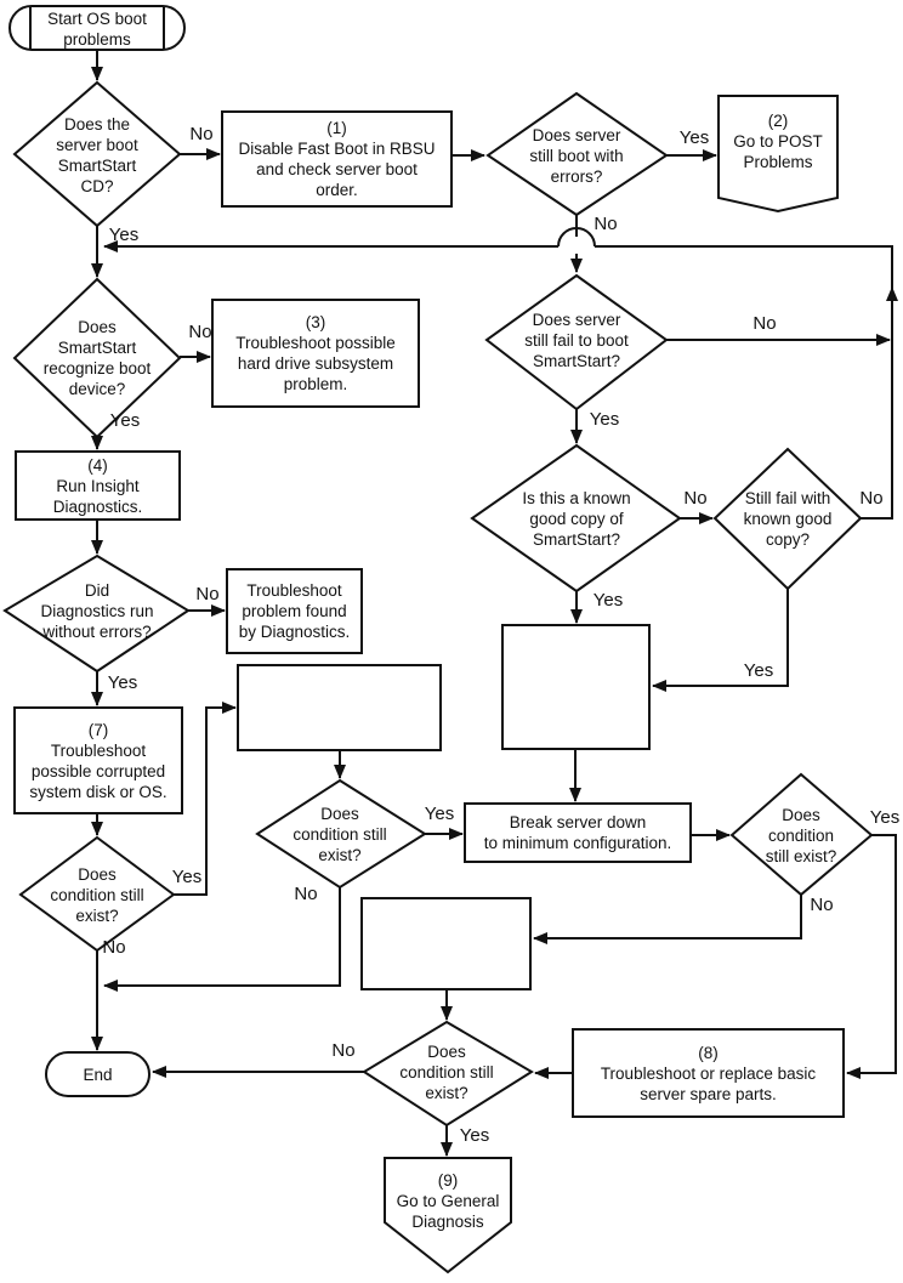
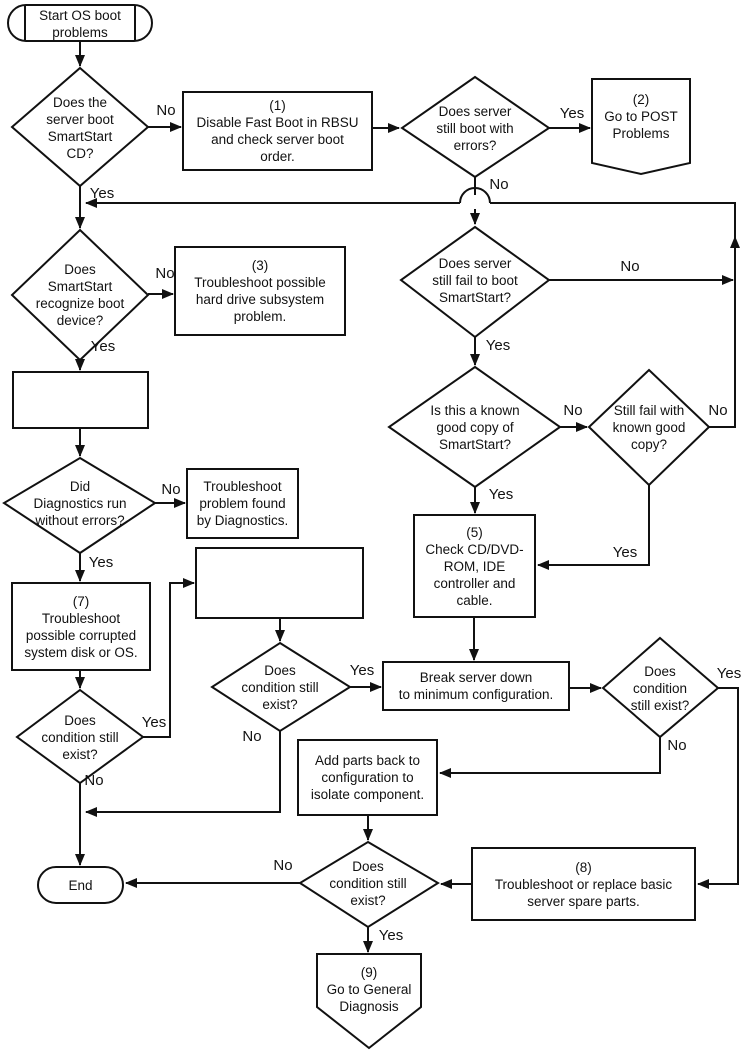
  Start OS boot
  problems
  Does the
  server boot
  SmartStart
  CD?
  (1)
  Disable Fast Boot in RBSU
  and check server boot
  order.
  Does server
  still boot with
  errors?
  (2)
  Go to POST
  Problems
  Does server
  still fail to boot
  SmartStart?
  Does
  SmartStart
  recognize boot
  device?
  (3)
  Troubleshoot possible
  hard drive subsystem
  problem.
- (4)
- Run Insight
- Diagnostics.
  Did
  Diagnostics run
  without errors?
  Troubleshoot
  problem found
  by Diagnostics.
  Is this a known
  good copy of
  SmartStart?
  Still fail with
  known good
  copy?
+ (5)
+ Check CD/DVD-
+ ROM, IDE
+ controller and
+ cable.
  (7)
  Troubleshoot
  possible corrupted
  system disk or OS.
  Does
  condition still
  exist?
  Does
  condition still
  exist?
  Break server down
  to minimum configuration.
  Does
  condition
  still exist?
+ Add parts back to
+ configuration to
+ isolate component.
  (8)
  Troubleshoot or replace basic
  server spare parts.
  Does
  condition still
  exist?
  End
  (9)
  Go to General
  Diagnosis
  No
  Yes
  Yes
  No
  No
  Yes
  No
  Yes
  No
  No
  Yes
  Yes
  No
  Yes
  Yes
  No
  Yes
  No
  Yes
  No
  No
  Yes
